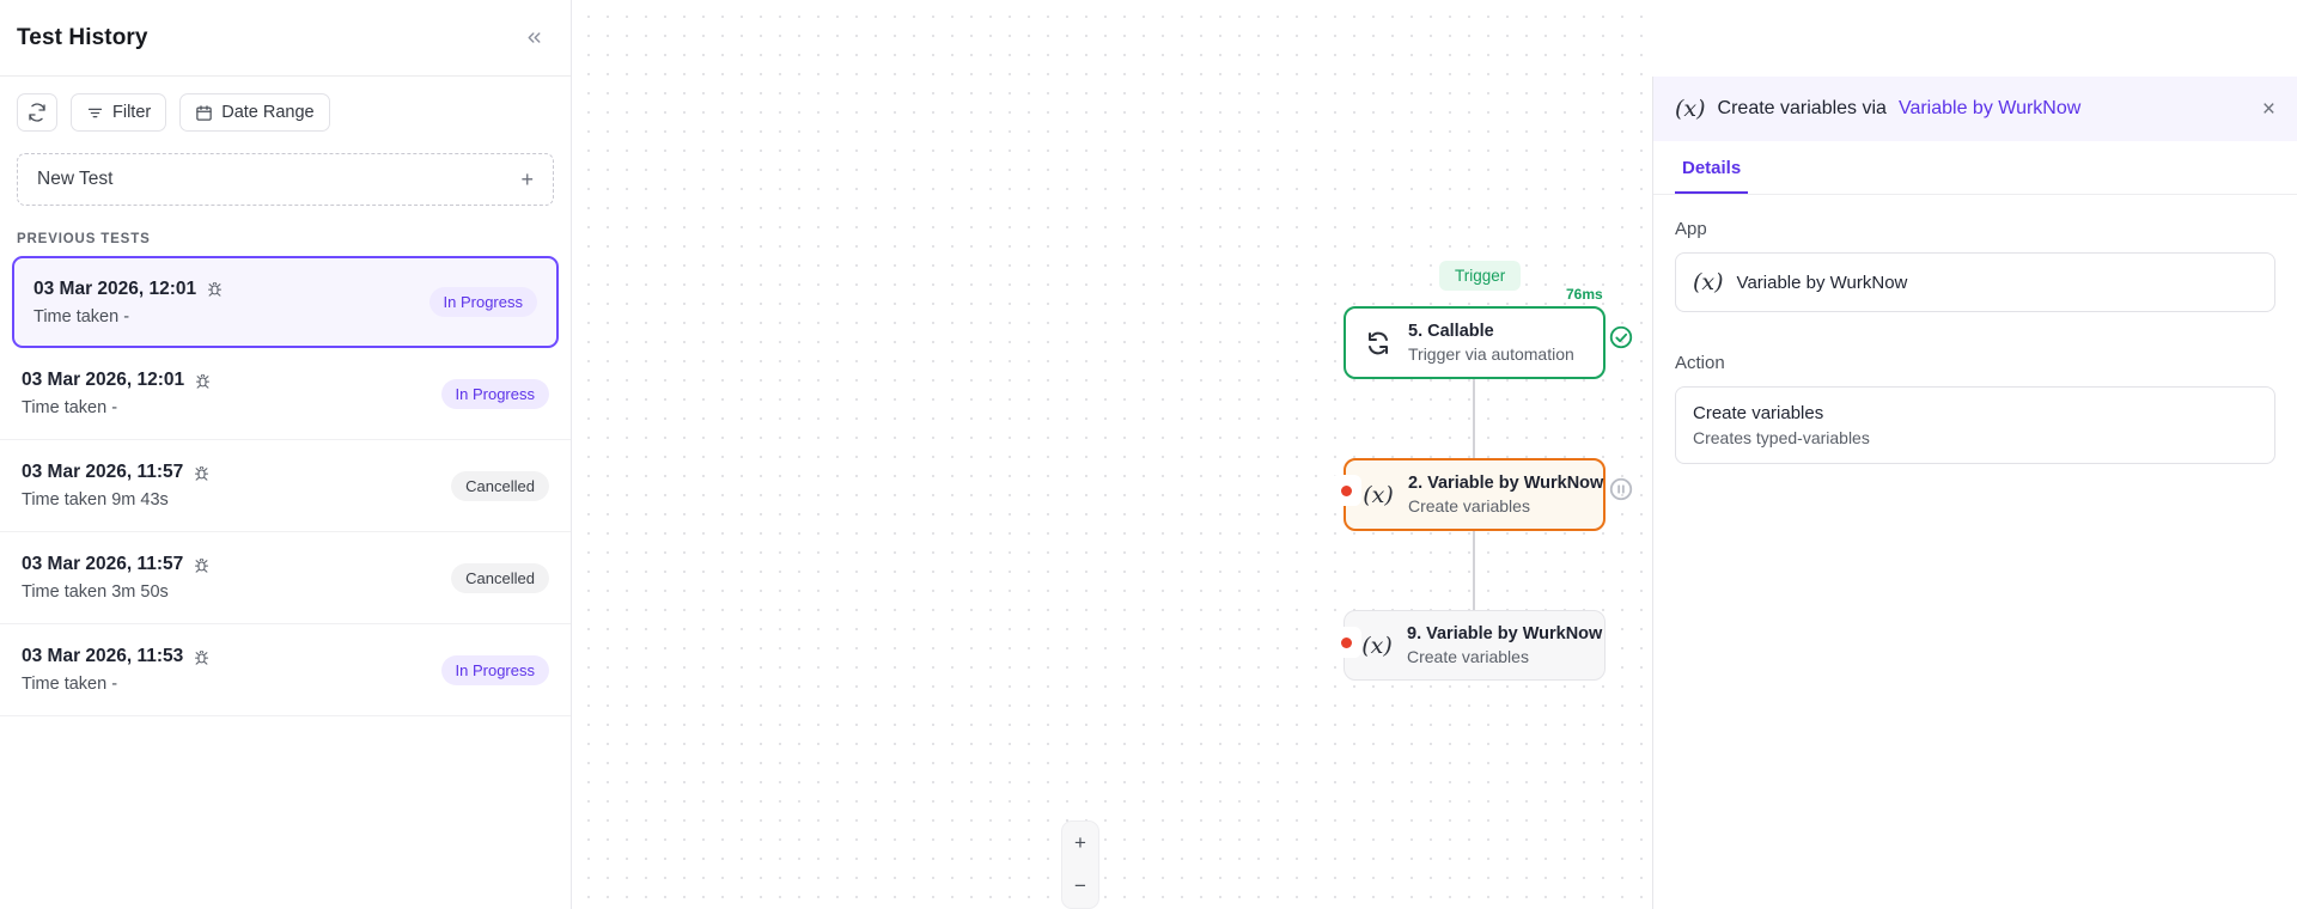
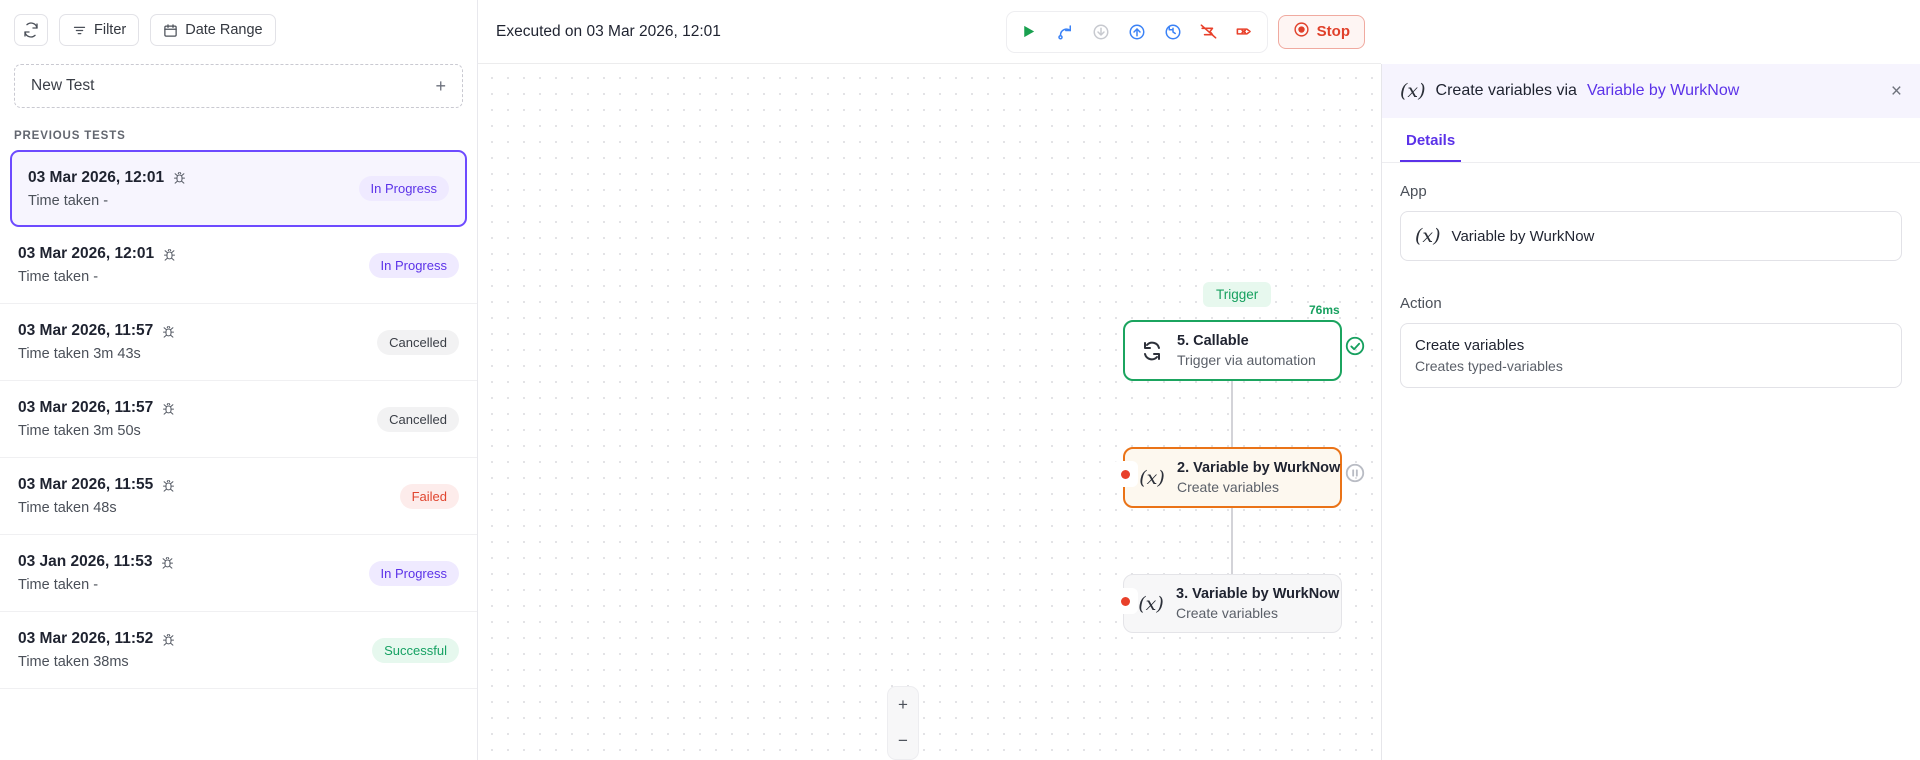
- Test History
  Filter
  Date Range
  New Test
  +
  PREVIOUS TESTS
  03 Mar 2026, 12:01
  Time taken -
  In Progress
  03 Mar 2026, 12:01
  Time taken -
  In Progress
  03 Mar 2026, 11:57
- Time taken 9m 43s
+ Time taken 3m 43s
  Cancelled
  03 Mar 2026, 11:57
  Time taken 3m 50s
  Cancelled
+ 03 Mar 2026, 11:55
+ Time taken 48s
+ Failed
- 03 Mar 2026, 11:53
+ 03 Jan 2026, 11:53
  Time taken -
  In Progress
+ 03 Mar 2026, 11:52
+ Time taken 38ms
+ Successful
+ Executed on 03 Mar 2026, 12:01
+ Stop
  Trigger
  76ms
  5. Callable
  Trigger via automation
  (x)
  2. Variable by WurkNow
  Create variables
  (x)
- 9. Variable by WurkNow
+ 3. Variable by WurkNow
  Create variables
  +
  −
  (x)
  Create variables via
  Variable by WurkNow
  ×
  Details
  App
  (x)
  Variable by WurkNow
  Action
  Create variables
  Creates typed-variables
